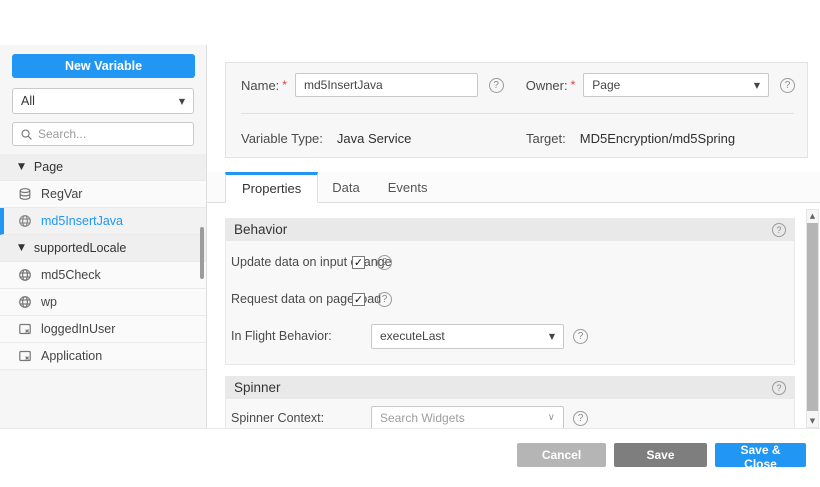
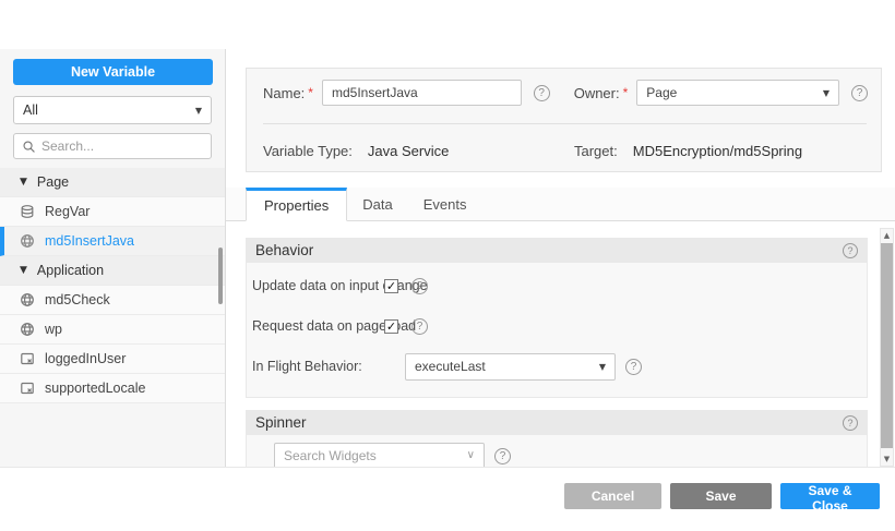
  New Variable
  All
  Search...
  Page
  RegVar
  md5InsertJava
- supportedLocale
+ Application
  md5Check
  wp
  loggedInUser
- Application
+ supportedLocale
  Name:
  *
  md5InsertJava
  Owner:
  *
  Page
  Variable Type:
  Java Service
  Target:
  MD5Encryption/md5Spring
  Properties
  Data
  Events
  Behavior
  Update data on inputan
  Request data on pagea
  In Flight Behavior:
  executeLast
  Spinner
- Spinner Context:
  Search Widgets
  Cancel
  Save
  Save & Close
